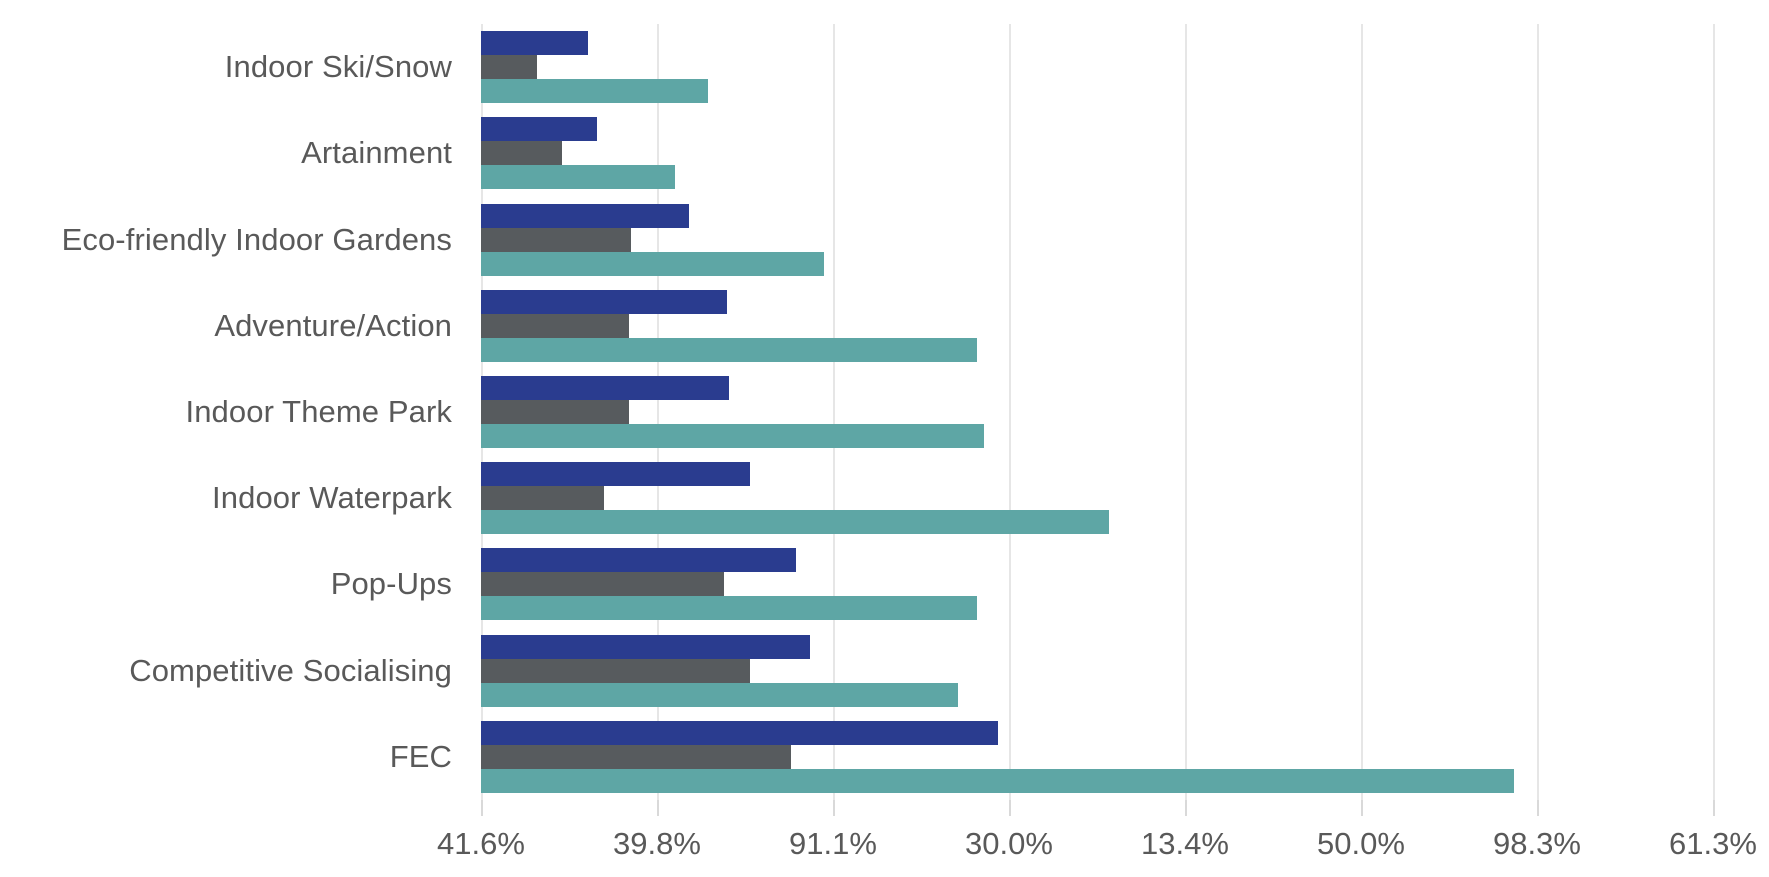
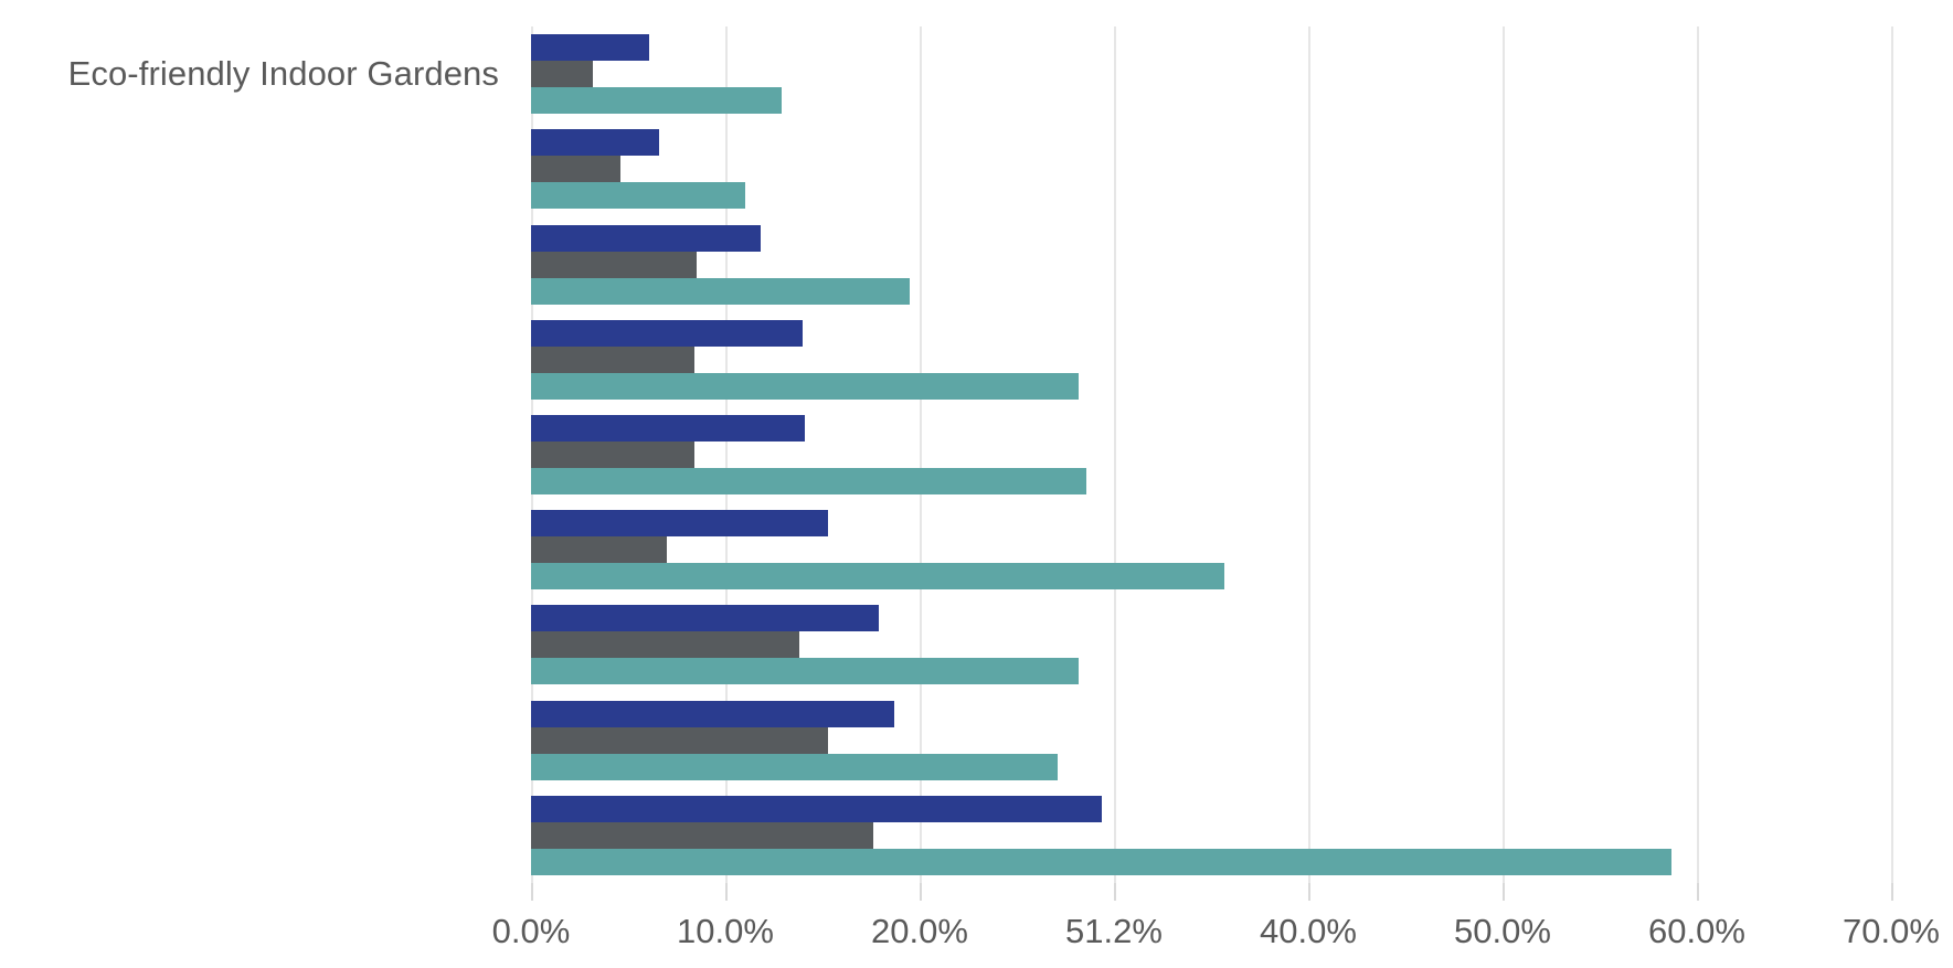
- Indoor Ski/Snow
- Artainment
  Eco-friendly Indoor Gardens
- Adventure/Action
- Indoor Theme Park
- Indoor Waterpark
- Pop-Ups
- Competitive Socialising
- FEC
- 41.6%
+ 0.0%
- 39.8%
+ 10.0%
- 91.1%
+ 20.0%
- 30.0%
+ 51.2%
- 13.4%
+ 40.0%
  50.0%
- 98.3%
+ 60.0%
- 61.3%
+ 70.0%
